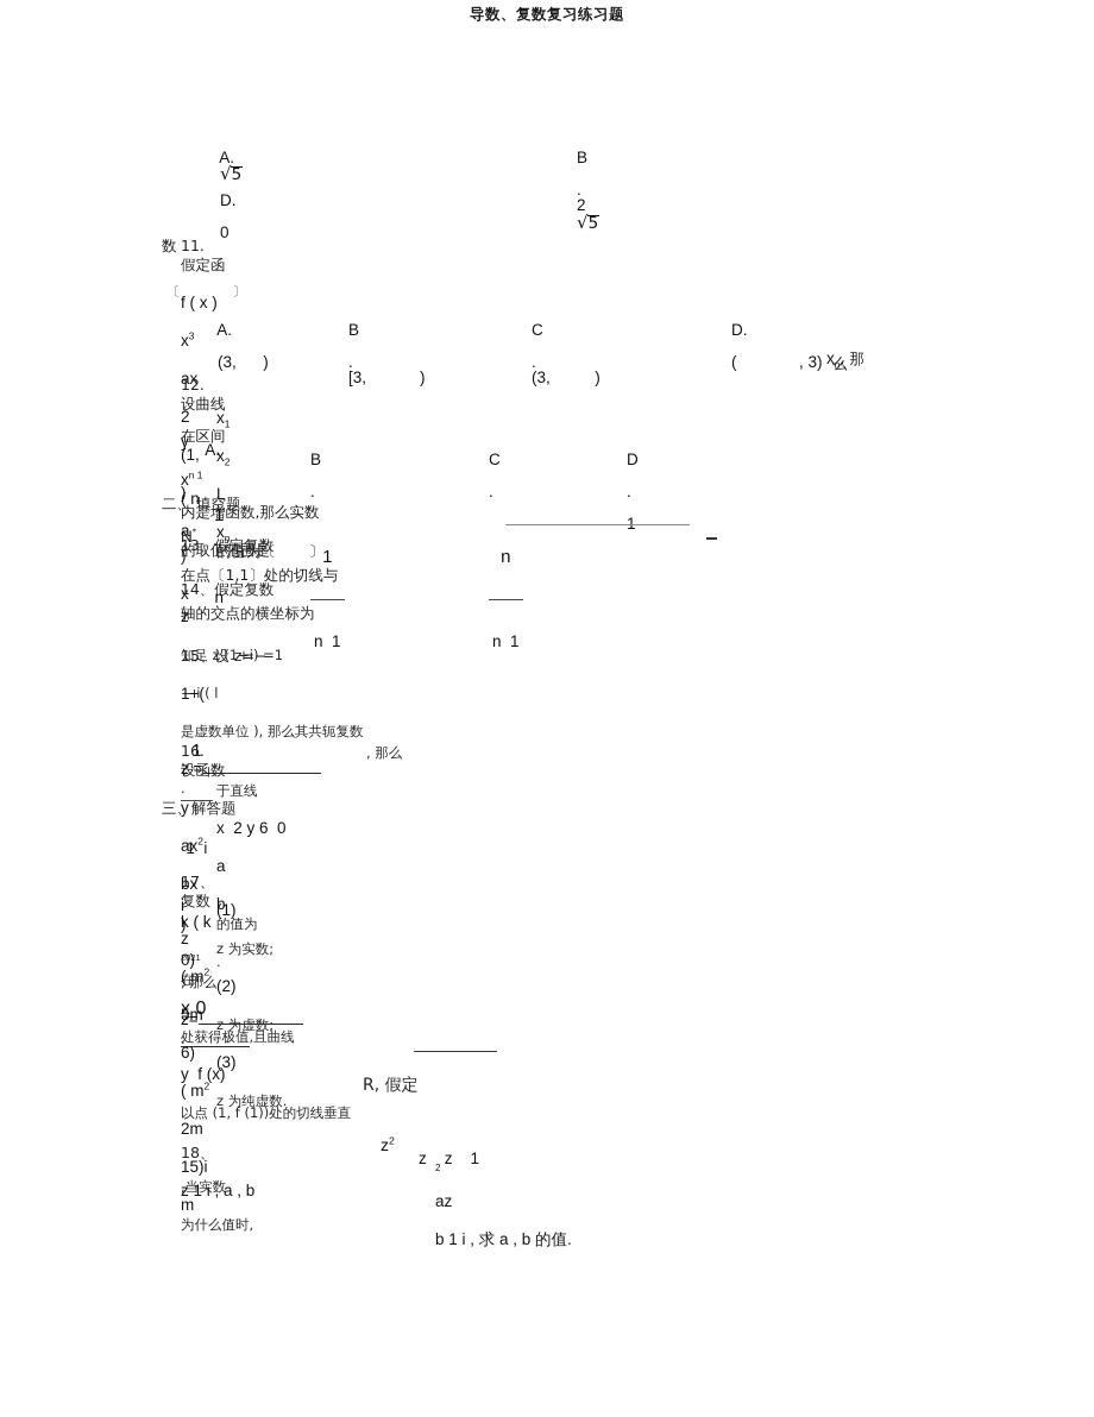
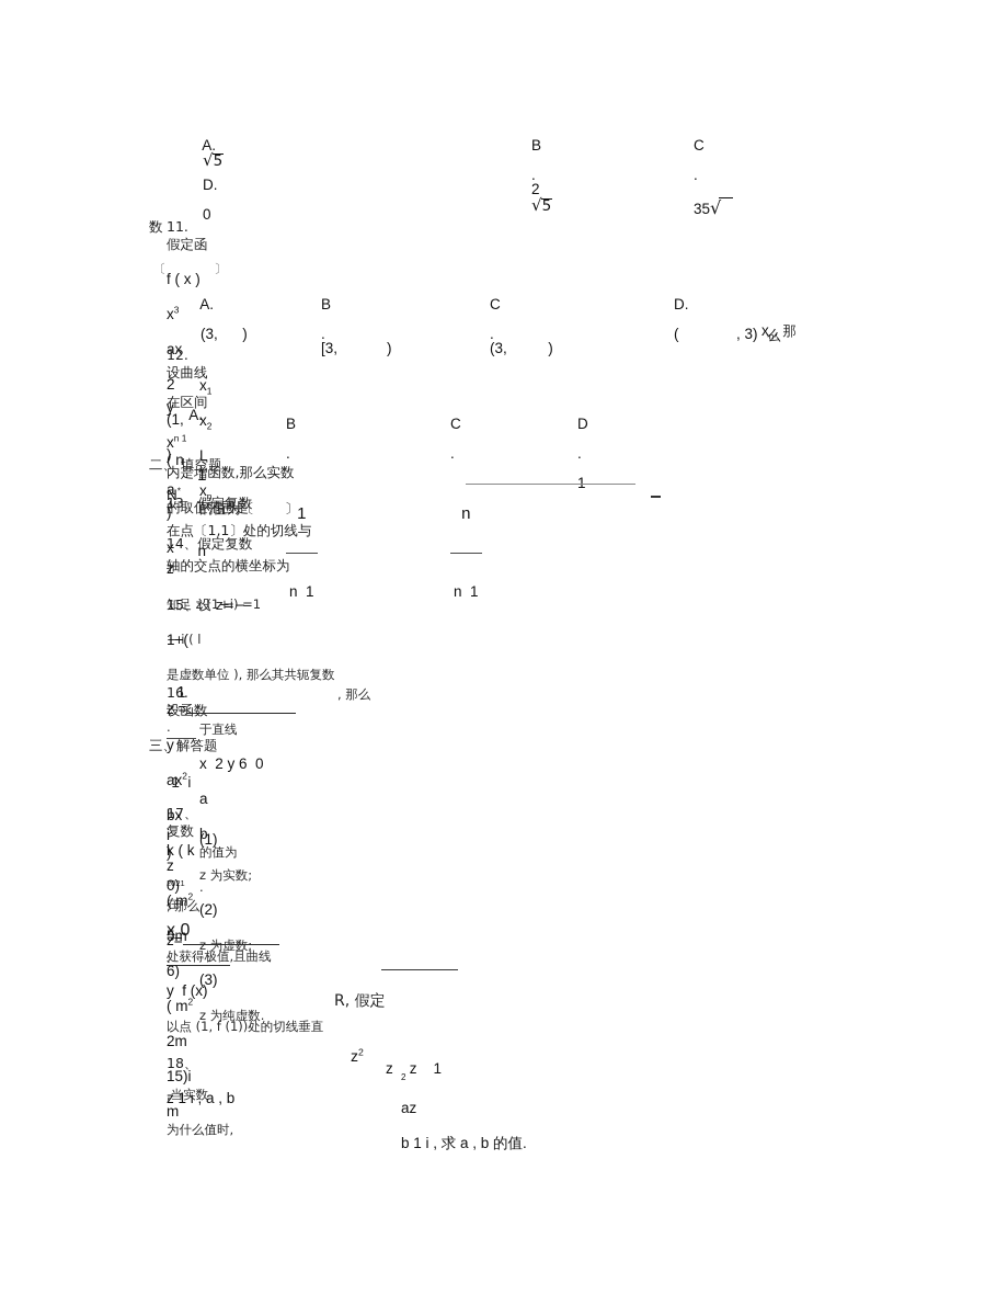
- 导数、复数复习练习题
  A. √5
  B . 2 √5
+ C . 35√
  D. 0
  11. 假定函 f ( x ) x3 ax 2 在区间 (1, ) 内是增函数,那么实数 a 的取值范围是
  数
  〔 〕
  A. (3, )
  B . [3, )
  C . (3, )
  D. ( , 3)
  xn, 那
  么
  12. 设曲线 y xn 1 ( n N* ) 在点〔1,1〕处的切线与 x 轴的交点的横坐标为
  x1 x2 L xn 的值为〔 〕
  A.
  1
  n
  B .
  1
  n 1
  C .
  n
  n 1
  D . 1
  二、 填空题
  13、假定复数
  14、假定复数
  z 知足 z (1+i) =1 − i ( l 是虚数单位 ), 那么其共轭复数 z = .
  15、设 z=− 1+(
  1
  1 i
  i ) 2021 , 那么 z= .
  16. 设函数 y ax2 bx k ( k 0) 在 x 0 处获得极值,且曲线 y f (x) 以点 (1, f (1))处的切线垂直
  , 那么
  于直线 x 2 y 6 0 a b 的值为 .
  三、解答题
  17、 复数 z ( m2 5m 6) ( m2 2m 15)i ,当实数 m 为什么值时,
  (1) z 为实数; (2) z 为虚数; (3) z 为纯虚数.
  R, 假定
  18、 z 1 i , a , b
  z2
  2 az b 1 i , 求 a , b 的值.
  z z 1
